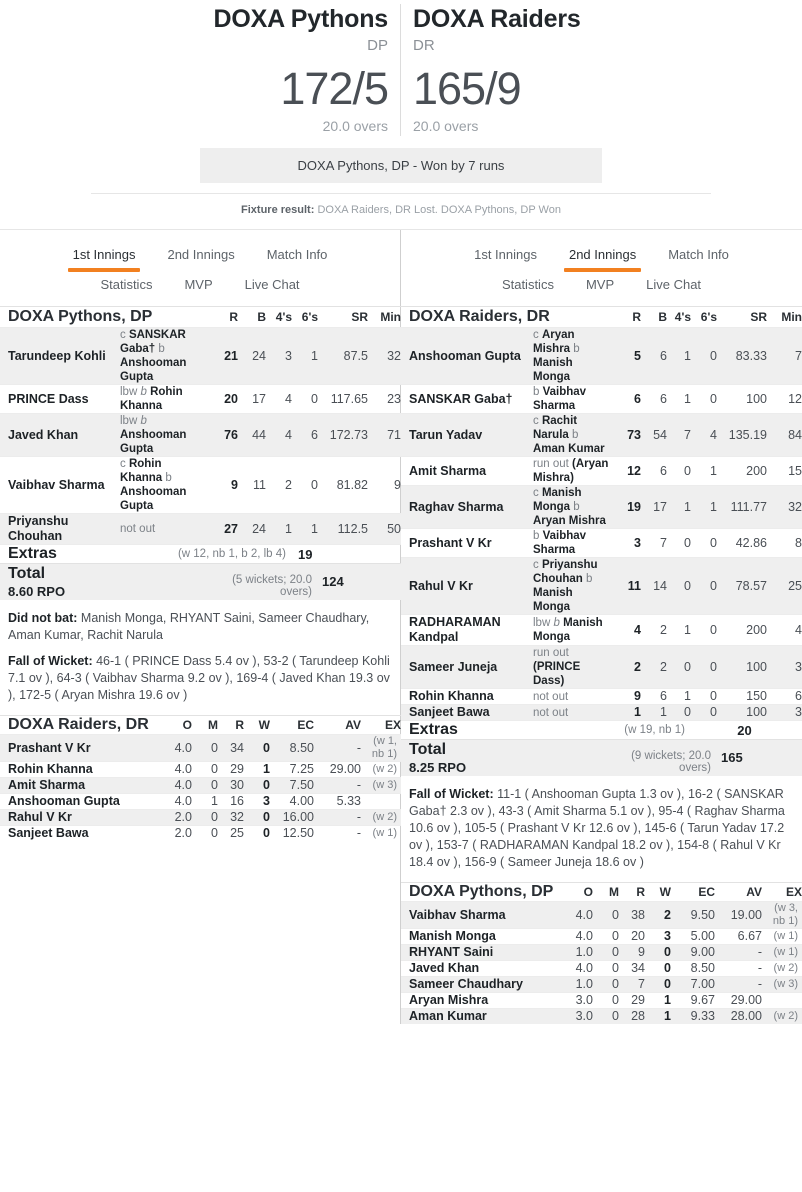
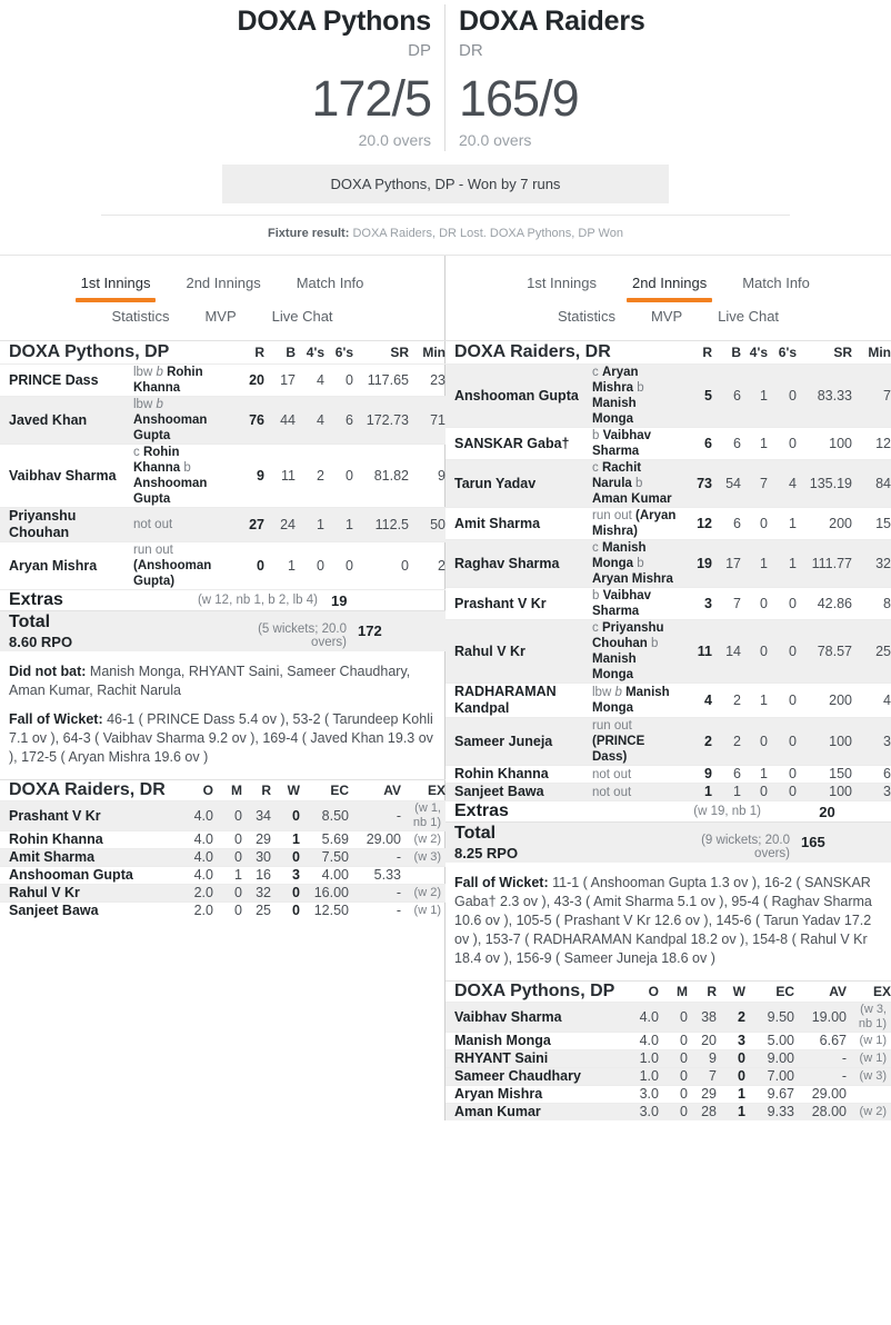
  DOXA Pythons
  DP
  172/5
  20.0 overs
  DOXA Raiders
  DR
  165/9
  20.0 overs
  DOXA Pythons, DP - Won by 7 runs
  Fixture result: DOXA Raiders, DR Lost. DOXA Pythons, DP Won
  1st Innings
  2nd Innings
  Match Info
  Statistics
  MVP
  Live Chat
  DOXA Pythons, DP	R	B	4's	6's	SR	Min
- Tarundeep Kohli	c SANSKAR Gaba† b Anshooman Gupta	21	24	3	1	87.5	32
  PRINCE Dass	lbw b Rohin Khanna	20	17	4	0	117.65	23
  Javed Khan	lbw b Anshooman Gupta	76	44	4	6	172.73	71
  Vaibhav Sharma	c Rohin Khanna b Anshooman Gupta	9	11	2	0	81.82	9
  Priyanshu Chouhan	not out	27	24	1	1	112.5	50
+ Aryan Mishra	run out (Anshooman Gupta)	0	1	0	0	0	2
  Extras	(w 12, nb 1, b 2, lb 4)	19
- Total 8.60 RPO	(5 wickets; 20.0 overs)	124
+ Total 8.60 RPO	(5 wickets; 20.0 overs)	172
  Did not bat: Manish Monga, RHYANT Saini, Sameer Chaudhary, Aman Kumar, Rachit Narula
  Fall of Wicket: 46-1 ( PRINCE Dass 5.4 ov ), 53-2 ( Tarundeep Kohli 7.1 ov ), 64-3 ( Vaibhav Sharma 9.2 ov ), 169-4 ( Javed Khan 19.3 ov ), 172-5 ( Aryan Mishra 19.6 ov )
  DOXA Raiders, DR	O	M	R	W	EC	AV	EX
  Prashant V Kr	4.0	0	34	0	8.50	-	(w 1, nb 1)
- Rohin Khanna	4.0	0	29	1	7.25	29.00	(w 2)
+ Rohin Khanna	4.0	0	29	1	5.69	29.00	(w 2)
  Amit Sharma	4.0	0	30	0	7.50	-	(w 3)
  Anshooman Gupta	4.0	1	16	3	4.00	5.33
  Rahul V Kr	2.0	0	32	0	16.00	-	(w 2)
  Sanjeet Bawa	2.0	0	25	0	12.50	-	(w 1)
  1st Innings
  2nd Innings
  Match Info
  Statistics
  MVP
  Live Chat
  DOXA Raiders, DR	R	B	4's	6's	SR	Min
  Anshooman Gupta	c Aryan Mishra b Manish Monga	5	6	1	0	83.33	7
  SANSKAR Gaba†	b Vaibhav Sharma	6	6	1	0	100	12
  Tarun Yadav	c Rachit Narula b Aman Kumar	73	54	7	4	135.19	84
  Amit Sharma	run out (Aryan Mishra)	12	6	0	1	200	15
  Raghav Sharma	c Manish Monga b Aryan Mishra	19	17	1	1	111.77	32
  Prashant V Kr	b Vaibhav Sharma	3	7	0	0	42.86	8
  Rahul V Kr	c Priyanshu Chouhan b Manish Monga	11	14	0	0	78.57	25
  RADHARAMAN Kandpal	lbw b Manish Monga	4	2	1	0	200	4
  Sameer Juneja	run out (PRINCE Dass)	2	2	0	0	100	3
  Rohin Khanna	not out	9	6	1	0	150	6
  Sanjeet Bawa	not out	1	1	0	0	100	3
  Extras	(w 19, nb 1)	20
  Total 8.25 RPO	(9 wickets; 20.0 overs)	165
  Fall of Wicket: 11-1 ( Anshooman Gupta 1.3 ov ), 16-2 ( SANSKAR Gaba† 2.3 ov ), 43-3 ( Amit Sharma 5.1 ov ), 95-4 ( Raghav Sharma 10.6 ov ), 105-5 ( Prashant V Kr 12.6 ov ), 145-6 ( Tarun Yadav 17.2 ov ), 153-7 ( RADHARAMAN Kandpal 18.2 ov ), 154-8 ( Rahul V Kr 18.4 ov ), 156-9 ( Sameer Juneja 18.6 ov )
  DOXA Pythons, DP	O	M	R	W	EC	AV	EX
  Vaibhav Sharma	4.0	0	38	2	9.50	19.00	(w 3, nb 1)
  Manish Monga	4.0	0	20	3	5.00	6.67	(w 1)
  RHYANT Saini	1.0	0	9	0	9.00	-	(w 1)
- Javed Khan	4.0	0	34	0	8.50	-	(w 2)
  Sameer Chaudhary	1.0	0	7	0	7.00	-	(w 3)
  Aryan Mishra	3.0	0	29	1	9.67	29.00
  Aman Kumar	3.0	0	28	1	9.33	28.00	(w 2)
